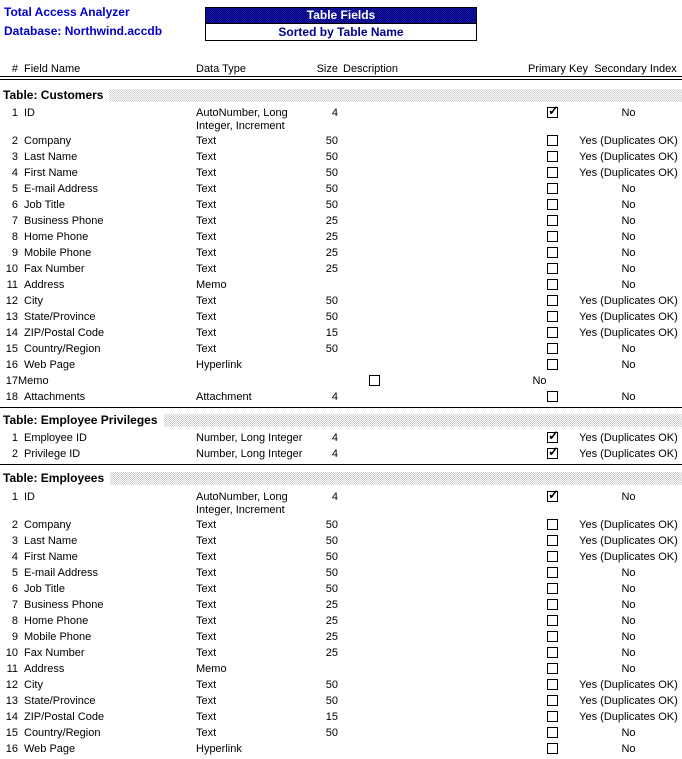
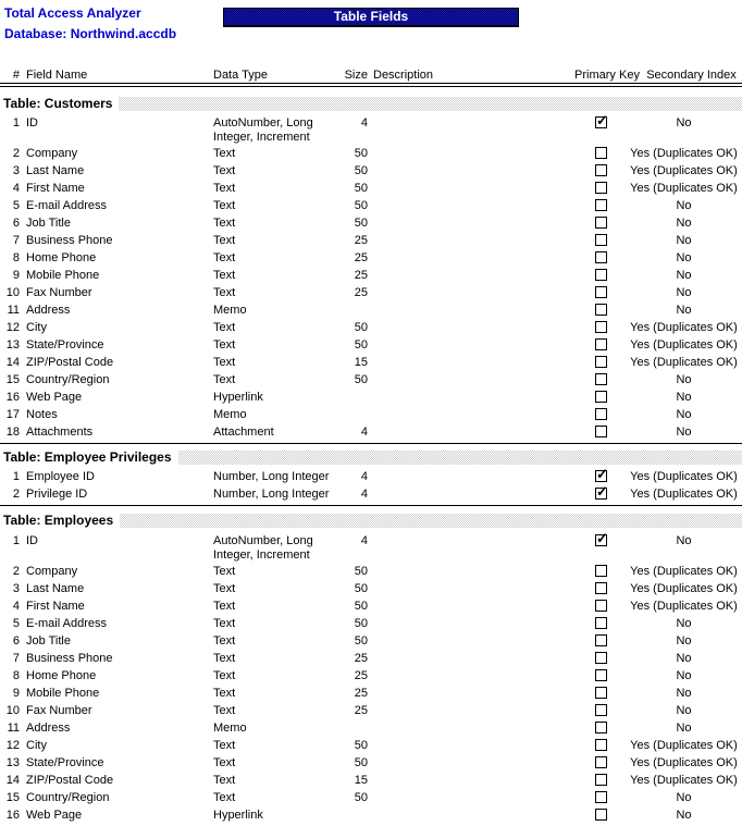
  Total Access Analyzer
  Database: Northwind.accdb
  Table Fields
- Sorted by Table Name
  #
  Field Name
  Data Type
  Size
  Description
  Primary Key
  Secondary Index
  Table: Customers
  1
  ID
  AutoNumber, Long Integer, Increment
  4
  ✓
  No
  2
  Company
  Text
  50
  Yes (Duplicates OK)
  3
  Last Name
  Text
  50
  Yes (Duplicates OK)
  4
  First Name
  Text
  50
  Yes (Duplicates OK)
  5
  E-mail Address
  Text
  50
  No
  6
  Job Title
  Text
  50
  No
  7
  Business Phone
  Text
  25
  No
  8
  Home Phone
  Text
  25
  No
  9
  Mobile Phone
  Text
  25
  No
  10
  Fax Number
  Text
  25
  No
  11
  Address
  Memo
  No
  12
  City
  Text
  50
  Yes (Duplicates OK)
  13
  State/Province
  Text
  50
  Yes (Duplicates OK)
  14
  ZIP/Postal Code
  Text
  15
  Yes (Duplicates OK)
  15
  Country/Region
  Text
  50
  No
  16
  Web Page
  Hyperlink
  No
  17
+ Notes
  Memo
  No
  18
  Attachments
  Attachment
  4
  No
  Table: Employee Privileges
  1
  Employee ID
  Number, Long Integer
  4
  ✓
  Yes (Duplicates OK)
  2
  Privilege ID
  Number, Long Integer
  4
  ✓
  Yes (Duplicates OK)
  Table: Employees
  1
  ID
  AutoNumber, Long Integer, Increment
  4
  ✓
  No
  2
  Company
  Text
  50
  Yes (Duplicates OK)
  3
  Last Name
  Text
  50
  Yes (Duplicates OK)
  4
  First Name
  Text
  50
  Yes (Duplicates OK)
  5
  E-mail Address
  Text
  50
  No
  6
  Job Title
  Text
  50
  No
  7
  Business Phone
  Text
  25
  No
  8
  Home Phone
  Text
  25
  No
  9
  Mobile Phone
  Text
  25
  No
  10
  Fax Number
  Text
  25
  No
  11
  Address
  Memo
  No
  12
  City
  Text
  50
  Yes (Duplicates OK)
  13
  State/Province
  Text
  50
  Yes (Duplicates OK)
  14
  ZIP/Postal Code
  Text
  15
  Yes (Duplicates OK)
  15
  Country/Region
  Text
  50
  No
  16
  Web Page
  Hyperlink
  No
